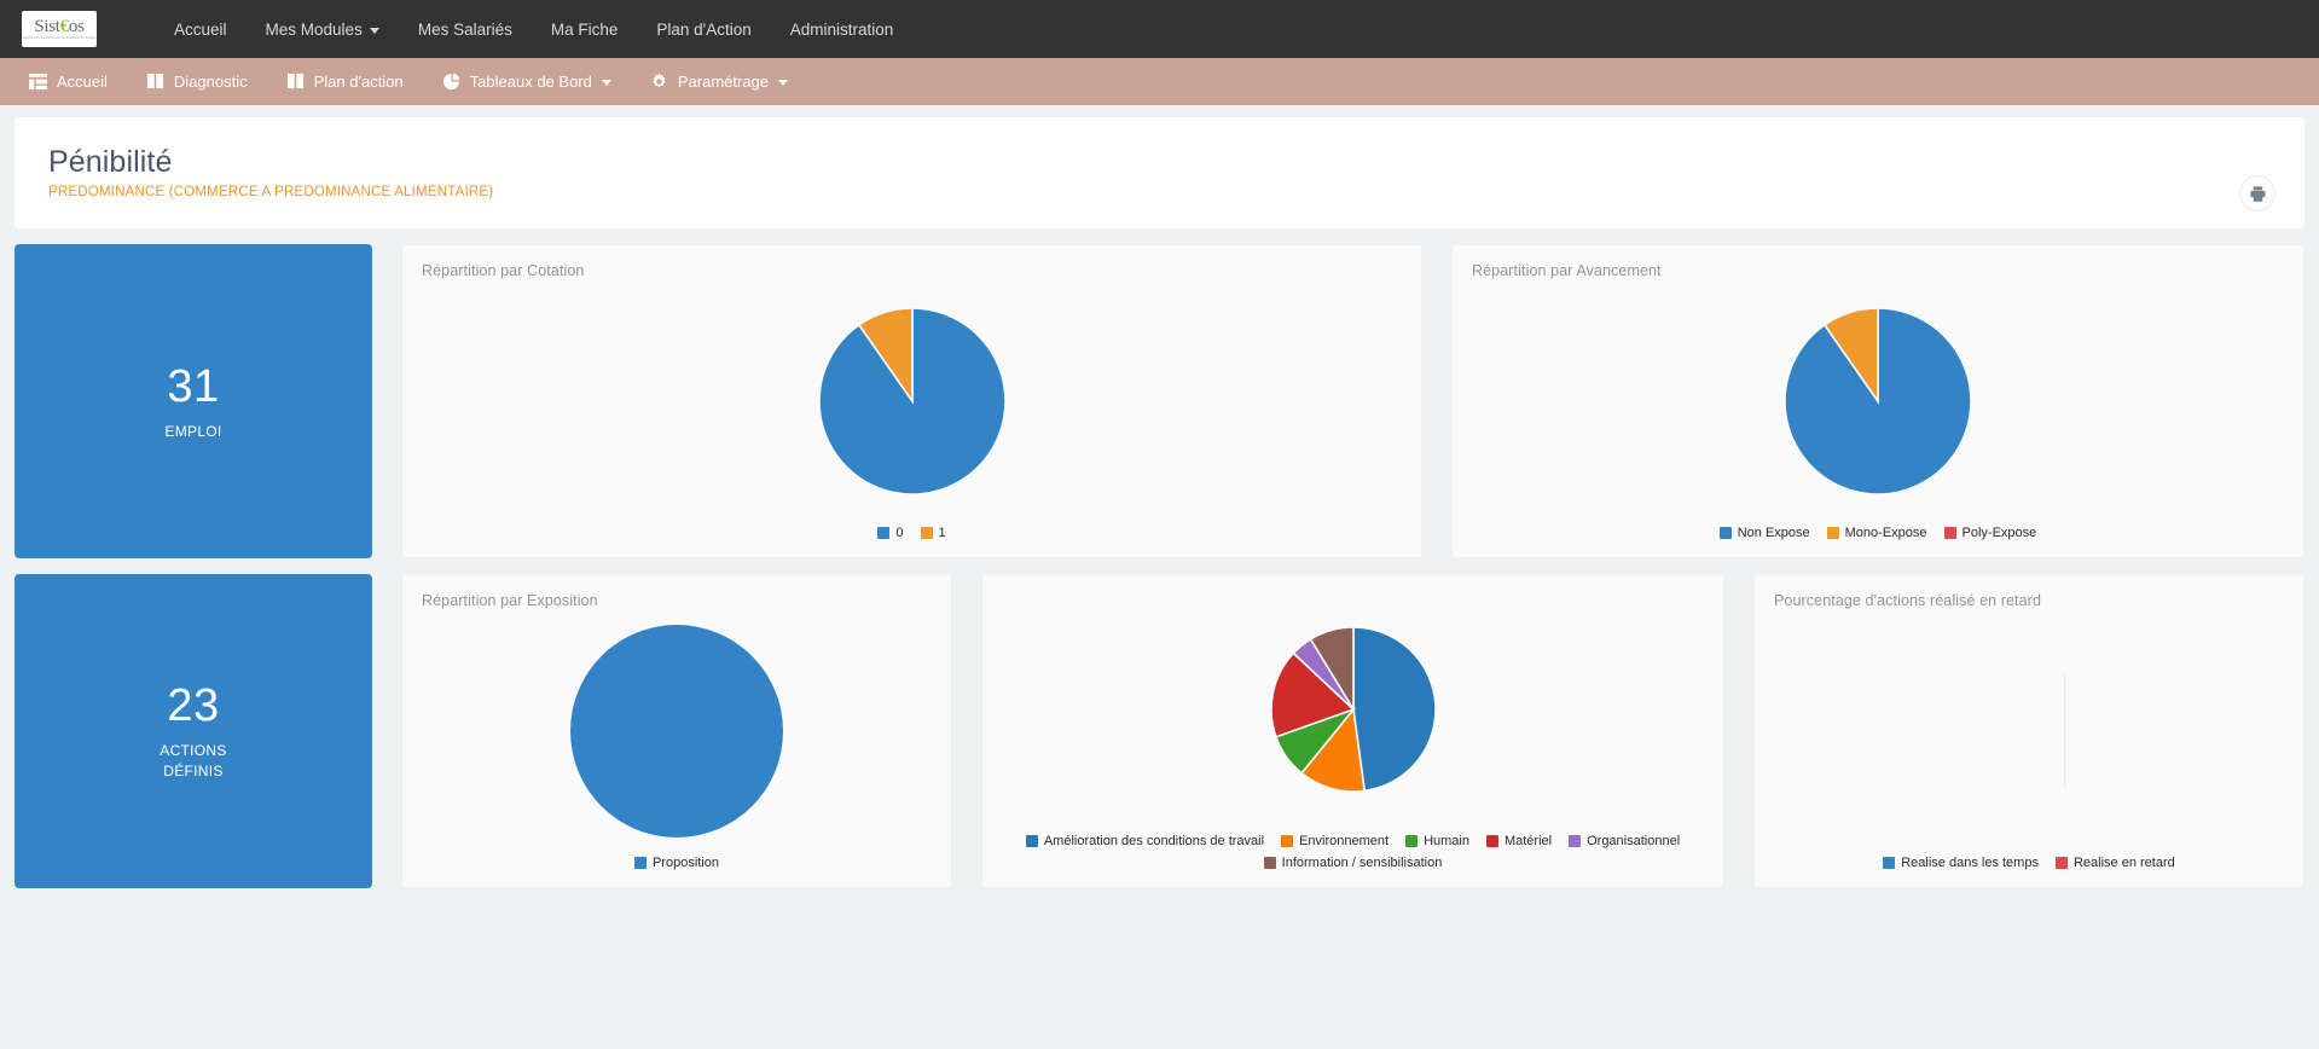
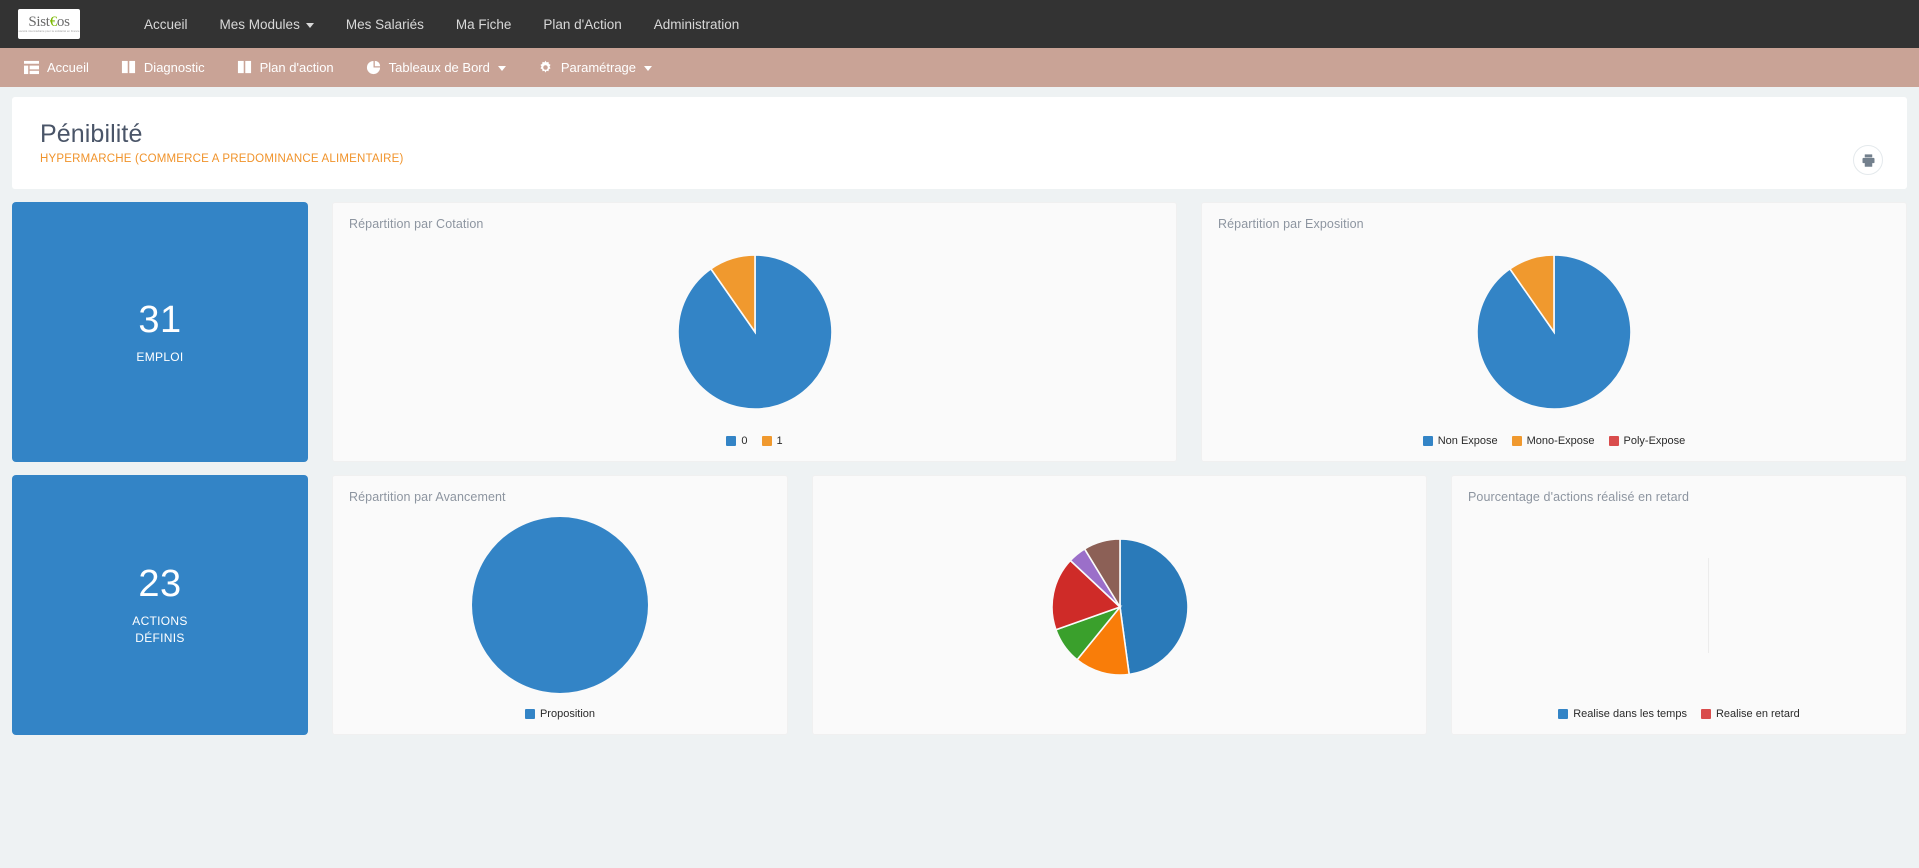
  Sist€os
  Accueil
  Mes Modules
  Mes Salariés
  Ma Fiche
  Plan d'Action
  Administration
  Accueil
  Diagnostic
  Plan d'action
  Tableaux de Bord
  Paramétrage
  Pénibilité
- PREDOMINANCE (COMMERCE A PREDOMINANCE ALIMENTAIRE)
+ HYPERMARCHE (COMMERCE A PREDOMINANCE ALIMENTAIRE)
  31
  EMPLOI
  Répartition par Cotation
  0
  1
- Répartition par Avancement
+ Répartition par Exposition
  Non Expose
  Mono-Expose
  Poly-Expose
  23
  ACTIONS
  DÉFINIS
- Répartition par Exposition
+ Répartition par Avancement
  Proposition
- Amélioration des conditions de travail
- Environnement
- Humain
- Matériel
- Organisationnel
- Information / sensibilisation
  Pourcentage d'actions réalisé en retard
  Realise dans les temps
  Realise en retard
